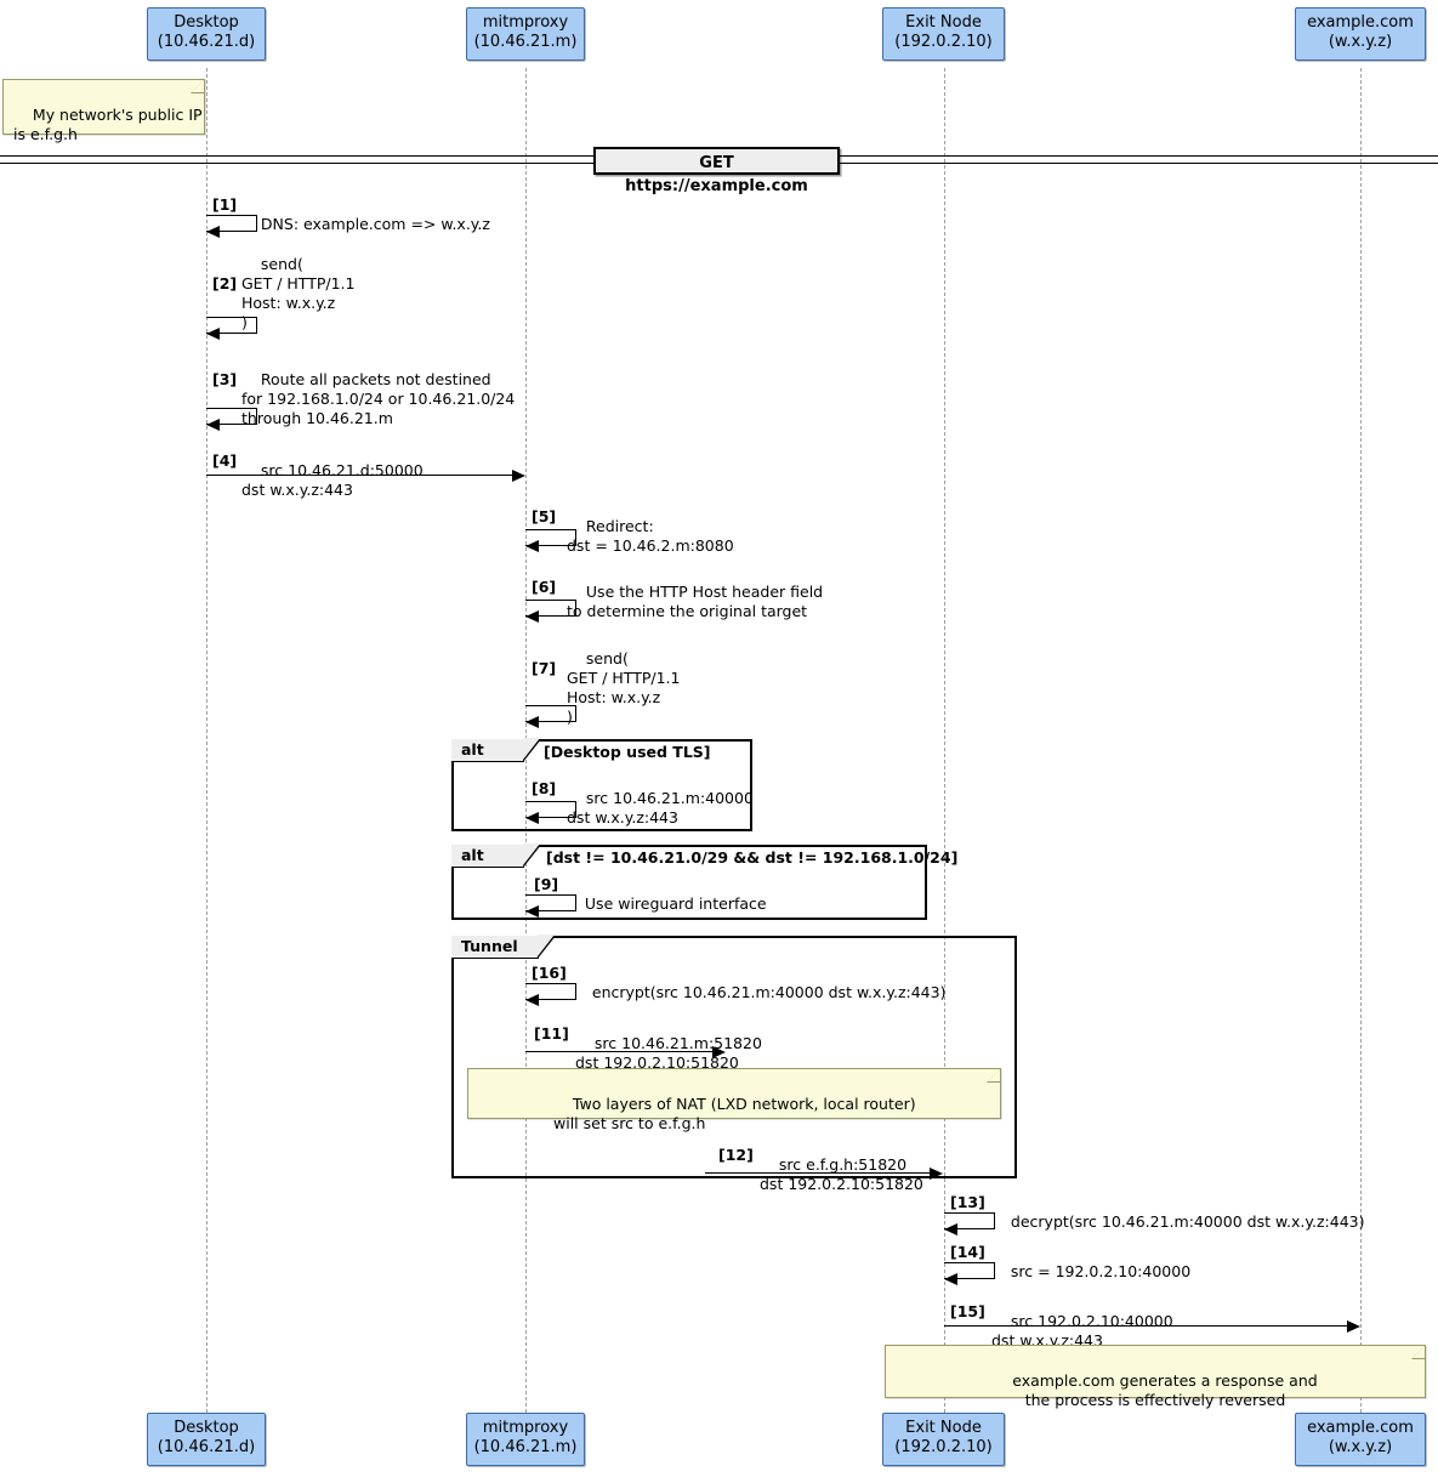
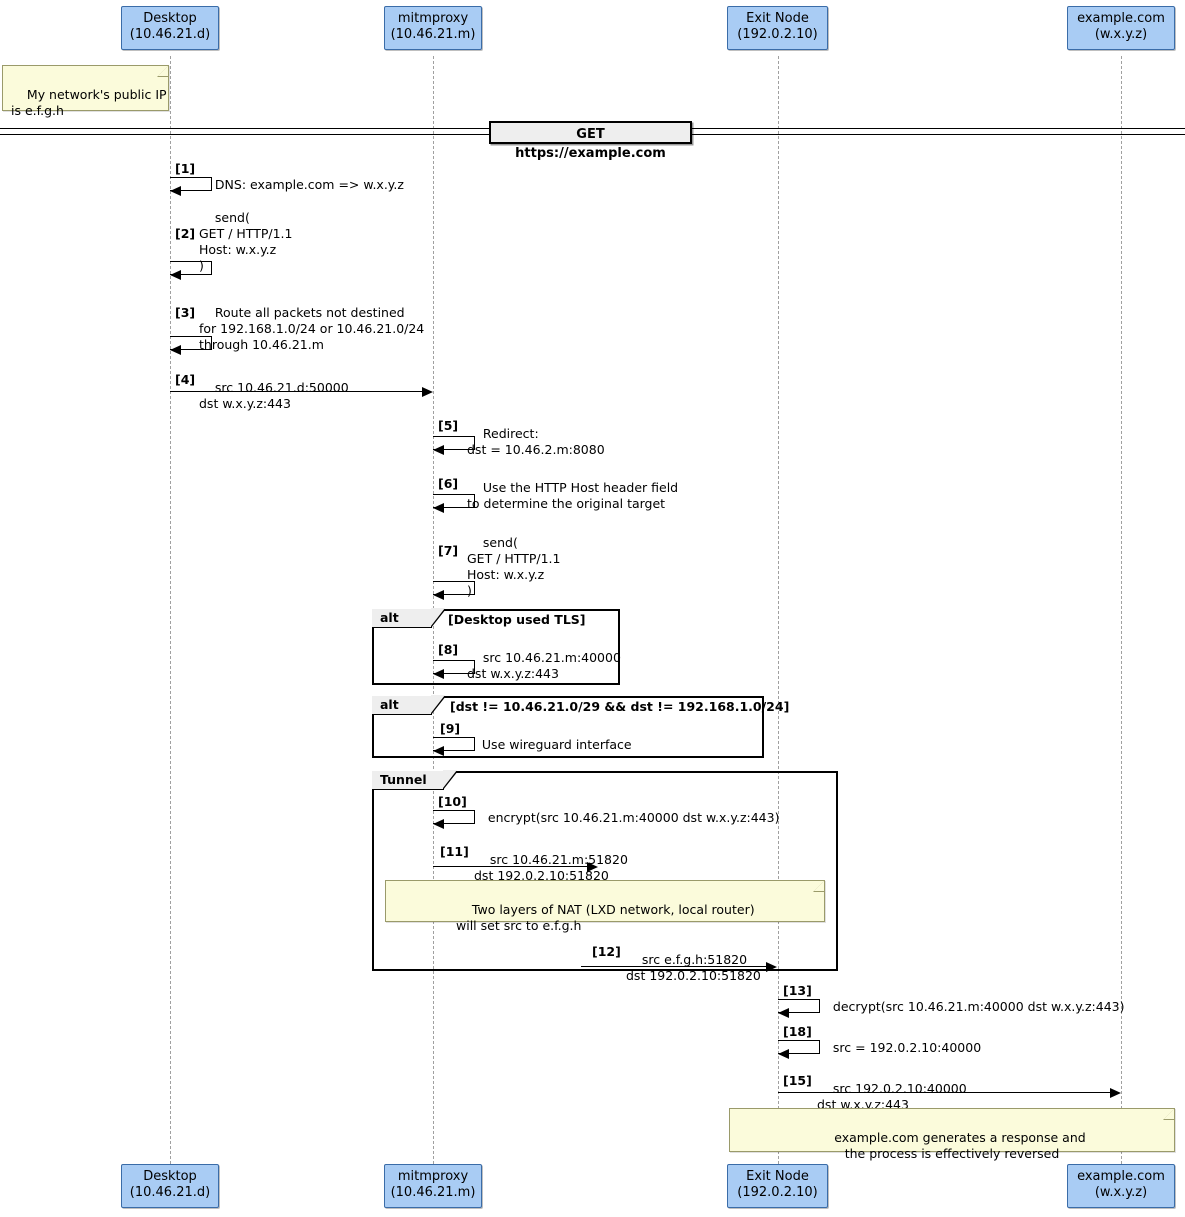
  Desktop
  (10.46.21.d)
  mitmproxy
  (10.46.21.m)
  Exit Node
  (192.0.2.10)
  example.com
  (w.x.y.z)
  My network's public IP
  is e.f.g.h
  GET https://example.com
  [1]
  DNS: example.com => w.x.y.z
  [2]
  send(
  GET / HTTP/1.1
  Host: w.x.y.z
  )
  [3]
  Route all packets not destined
  for 192.168.1.0/24 or 10.46.21.0/24
  through 10.46.21.m
  [4]
  src 10.46.21.d:50000
  dst w.x.y.z:443
  [5]
  Redirect:
  dst = 10.46.2.m:8080
  [6]
  Use the HTTP Host header field
  to determine the original target
  [7]
  send(
  GET / HTTP/1.1
  Host: w.x.y.z
  )
  alt
  [Desktop used TLS]
  [8]
  src 10.46.21.m:40000
  dst w.x.y.z:443
  alt
  [dst != 10.46.21.0/29 && dst != 192.168.1.0/24]
  [9]
  Use wireguard interface
  Tunnel
- [16]
+ [10]
  encrypt(src 10.46.21.m:40000 dst w.x.y.z:443)
  [11]
  src 10.46.21.m:51820
  dst 192.0.2.10:51820
  Two layers of NAT (LXD network, local router)
  will set src to e.f.g.h
  [12]
  src e.f.g.h:51820
  dst 192.0.2.10:51820
  [13]
  decrypt(src 10.46.21.m:40000 dst w.x.y.z:443)
- [14]
+ [18]
  src = 192.0.2.10:40000
  [15]
  src 192.0.2.10:40000
  dst w.x.y.z:443
  example.com generates a response and
  the process is effectively reversed
  Desktop
  (10.46.21.d)
  mitmproxy
  (10.46.21.m)
  Exit Node
  (192.0.2.10)
  example.com
  (w.x.y.z)
